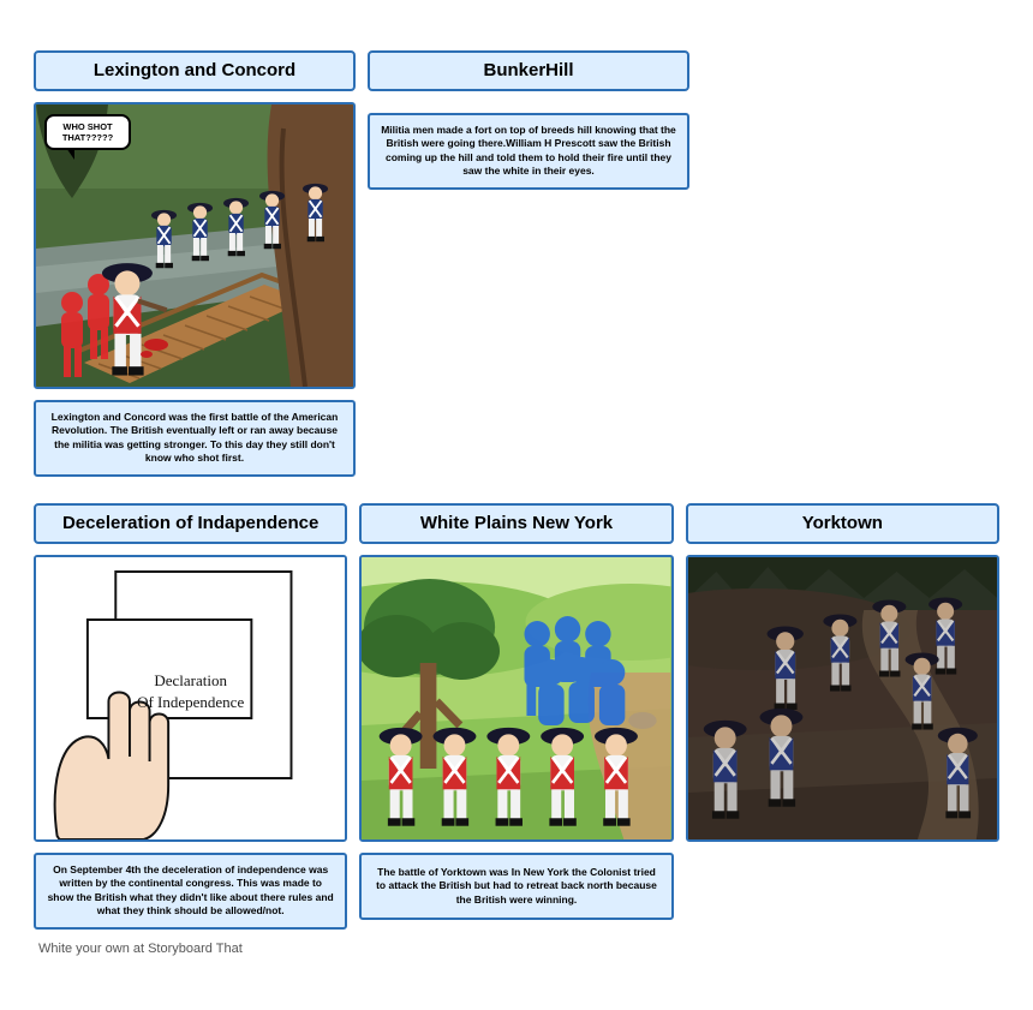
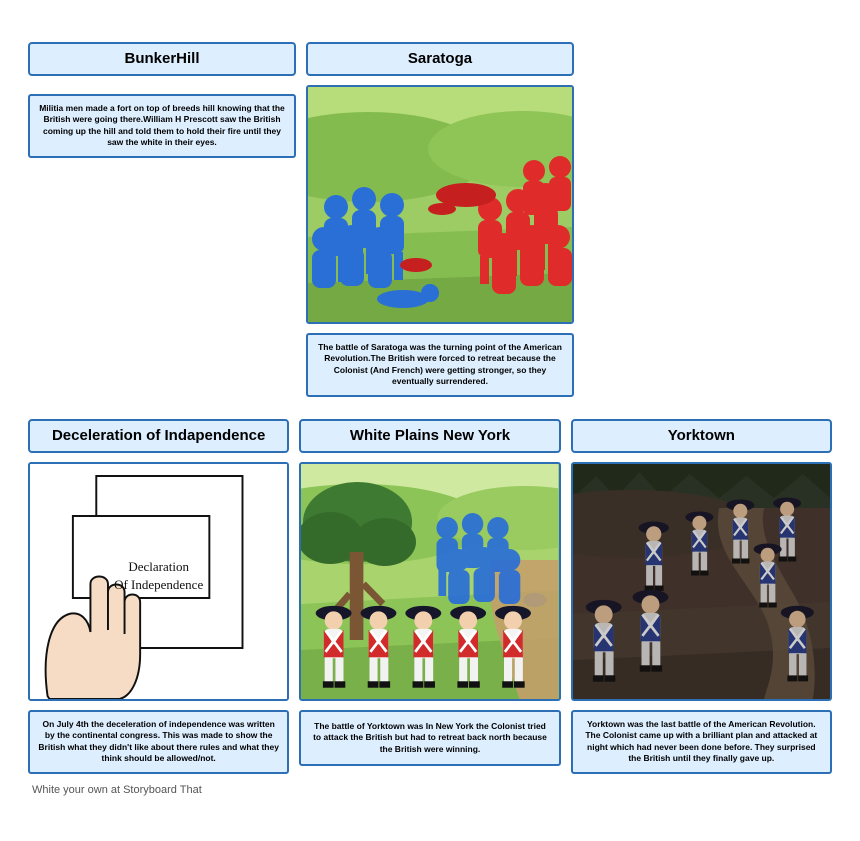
- Lexington and Concord
- WHO SHOT THAT?????
- Lexington and Concord was the first battle of the American Revolution. The British eventually left or ran away because the militia was getting stronger. To this day they still don't know who shot first.
  BunkerHill
  Militia men made a fort on top of breeds hill knowing that the British were going there.William H Prescott saw the British coming up the hill and told them to hold their fire until they saw the white in their eyes.
+ Saratoga
+ The battle of Saratoga was the turning point of the American Revolution.The British were forced to retreat because the Colonist (And French) were getting stronger, so they eventually surrendered.
  Deceleration of Indapendence
  Declaration
  Of Independence
- On September 4th the deceleration of independence was written by the continental congress. This was made to show the British what they didn't like about there rules and what they think should be allowed/not.
+ On July 4th the deceleration of independence was written by the continental congress. This was made to show the British what they didn't like about there rules and what they think should be allowed/not.
  White Plains New York
  The battle of Yorktown was In New York the Colonist tried to attack the British but had to retreat back north because the British were winning.
  Yorktown
+ Yorktown was the last battle of the American Revolution. The Colonist came up with a brilliant plan and attacked at night which had never been done before. They surprised the British until they finally gave up.
  White your own at Storyboard That
